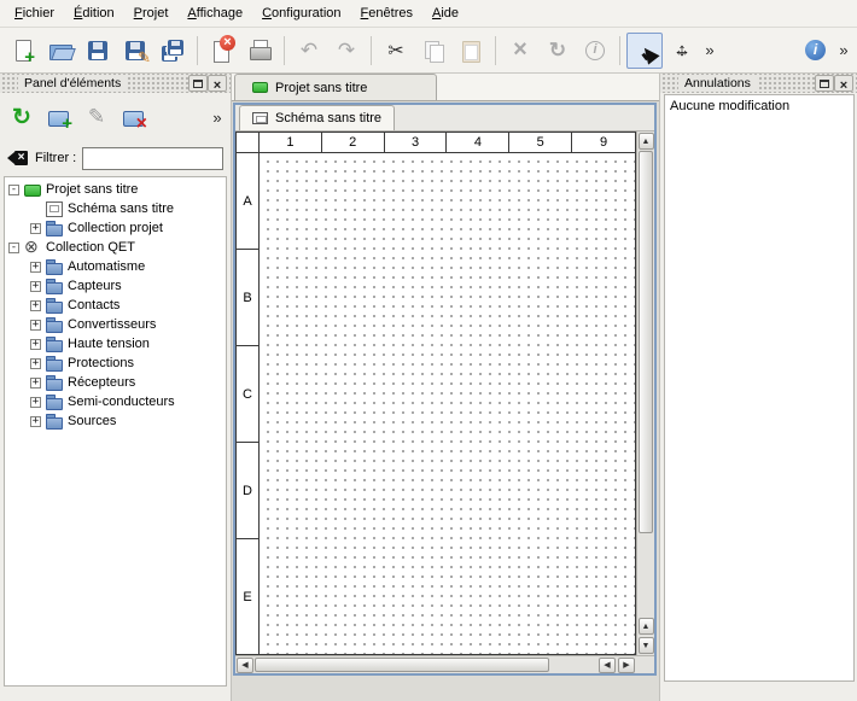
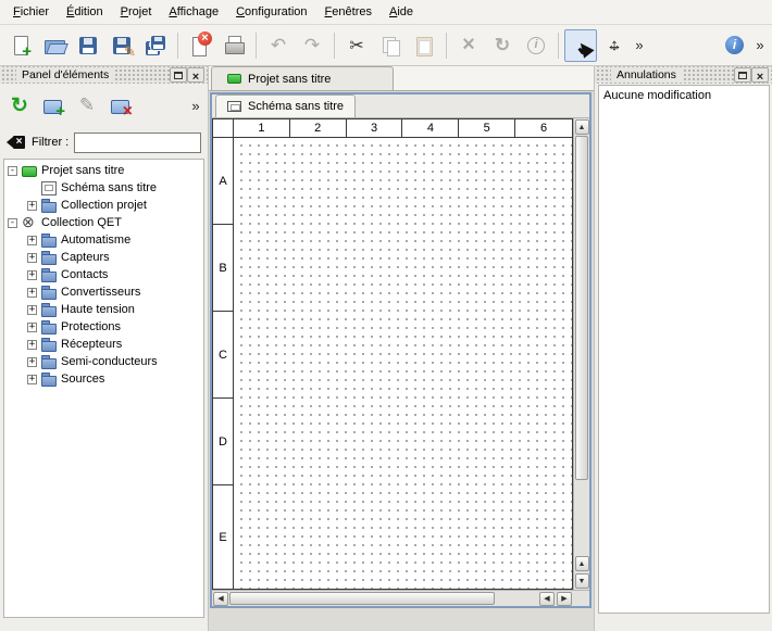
  Fichier
  Édition
  Projet
  Affichage
  Configuration
  Fenêtres
  Aide
  Panel d'éléments
  Filtrer :
  -
  Projet sans titre
  Schéma sans titre
  +
  Collection projet
  -
  Collection QET
  +
  Automatisme
  +
  Capteurs
  +
  Contacts
  +
  Convertisseurs
  +
  Haute tension
  +
  Protections
  +
  Récepteurs
  +
  Semi-conducteurs
  +
  Sources
  Projet sans titre
  Schéma sans titre
  1
  2
  3
  4
  5
- 9
+ 6
  A
  B
  C
  D
  E
  Annulations
  Aucune modification
